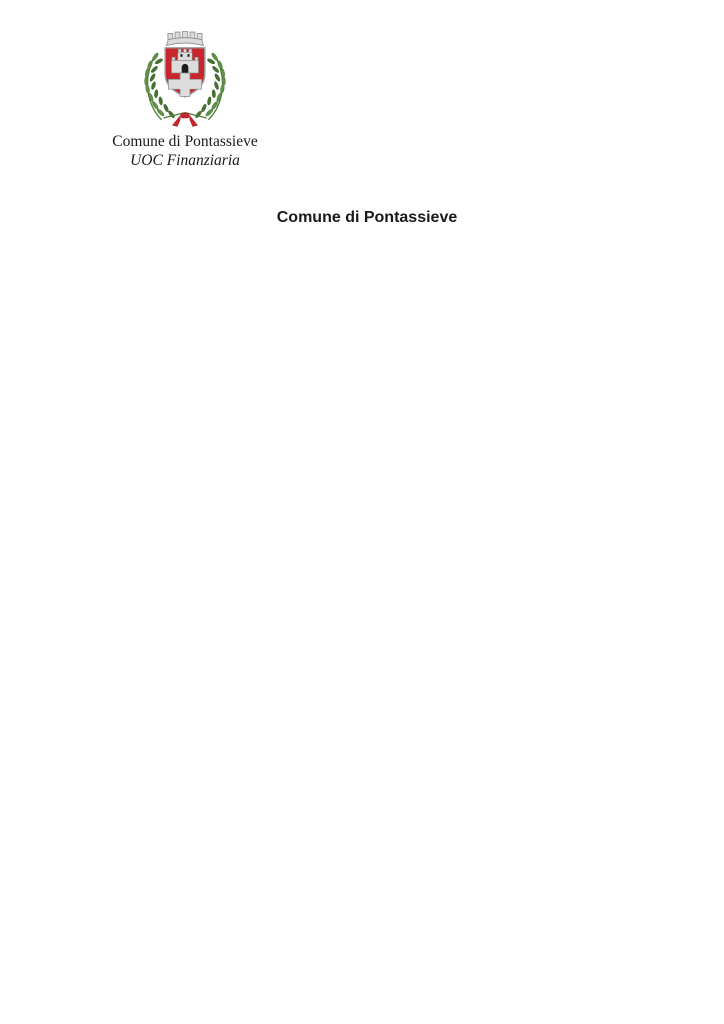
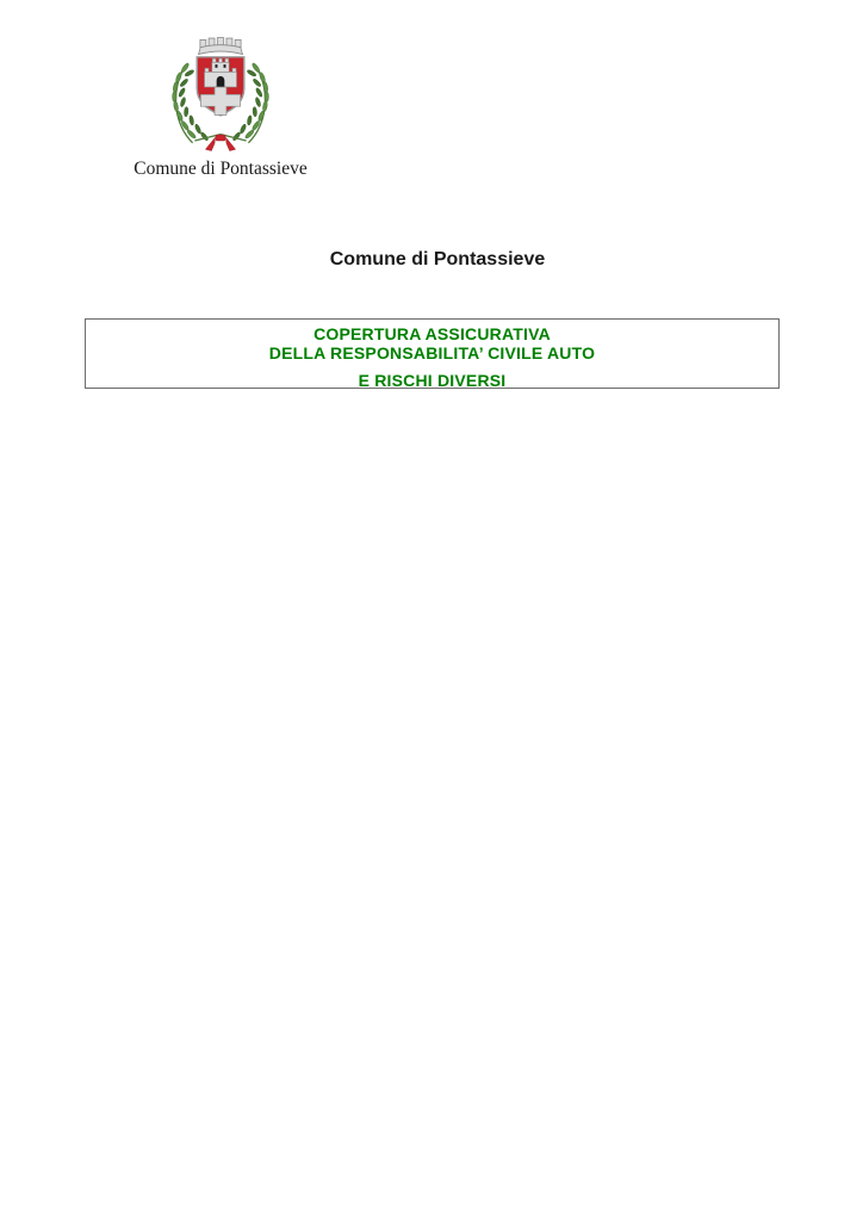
  Comune di Pontassieve
- UOC Finanziaria
  Comune di Pontassieve
+ COPERTURA ASSICURATIVA
+ DELLA RESPONSABILITA’ CIVILE AUTO
+ E RISCHI DIVERSI
